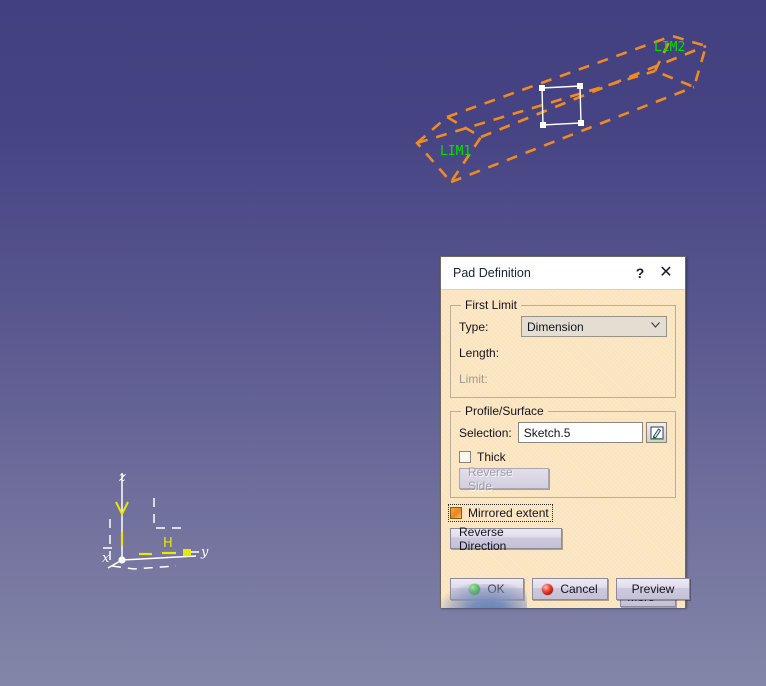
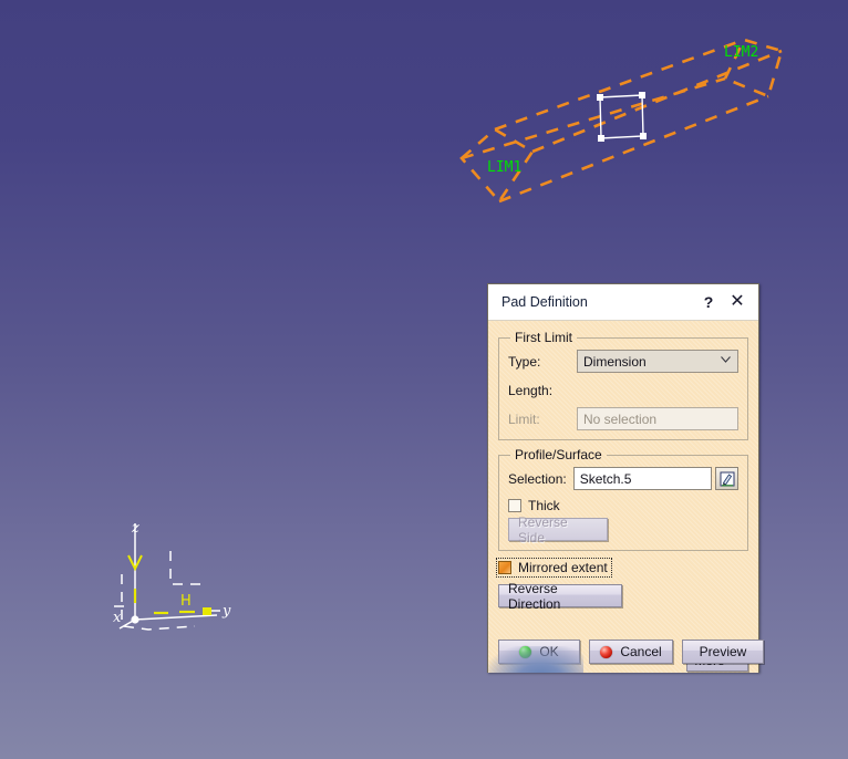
  LIM1
  LIM2
  x
  y
  z
  H
  Pad Definition
  ?
  ✕
  First Limit
  Type:
  Dimension
  Length:
  Limit:
+ No selection
  Profile/Surface
  Selection:
  Sketch.5
  Thick
  Reverse Side
  Mirrored extent
  Reverse Direction
  Cancel
  Preview
